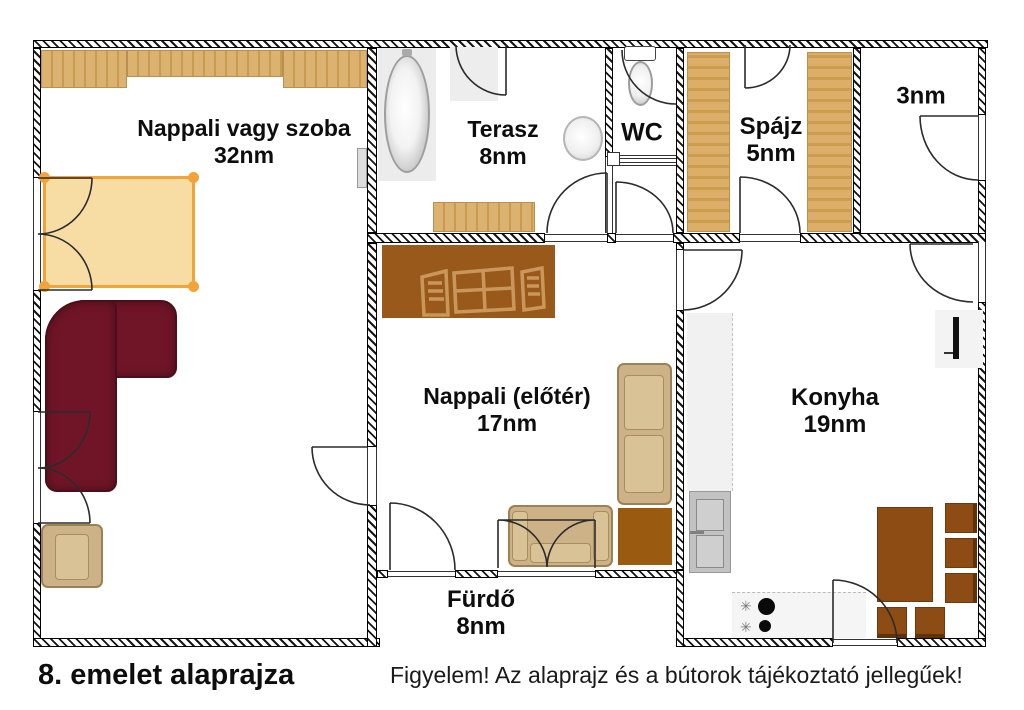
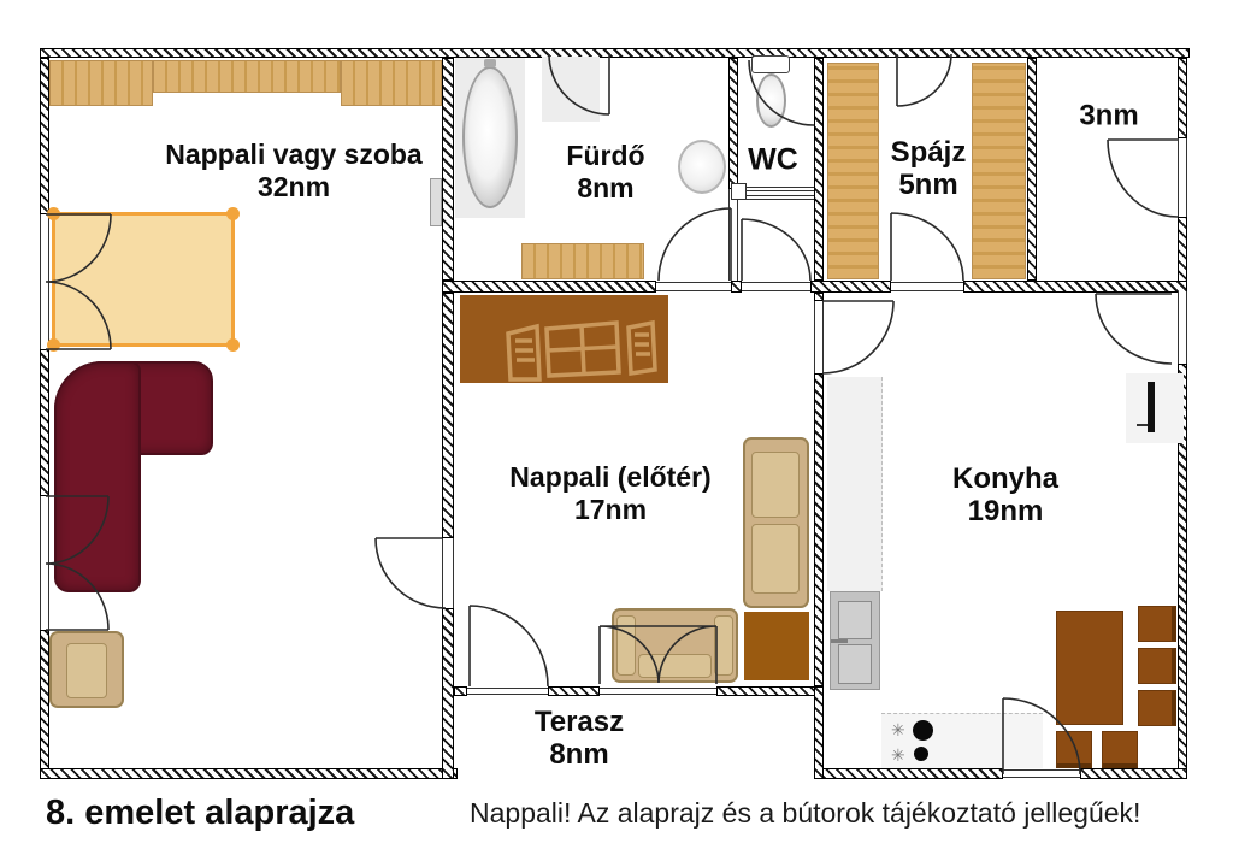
  ✳
  ✳
  Nappali vagy szoba
  32nm
- Terasz
+ Fürdő
  8nm
  WC
  Spájz
  5nm
  3nm
  Nappali (előtér)
  17nm
  Konyha
  19nm
- Fürdő
+ Terasz
  8nm
  8. emelet alaprajza
- Figyelem! Az alaprajz és a bútorok tájékoztató jellegűek!
+ Nappali! Az alaprajz és a bútorok tájékoztató jellegűek!
